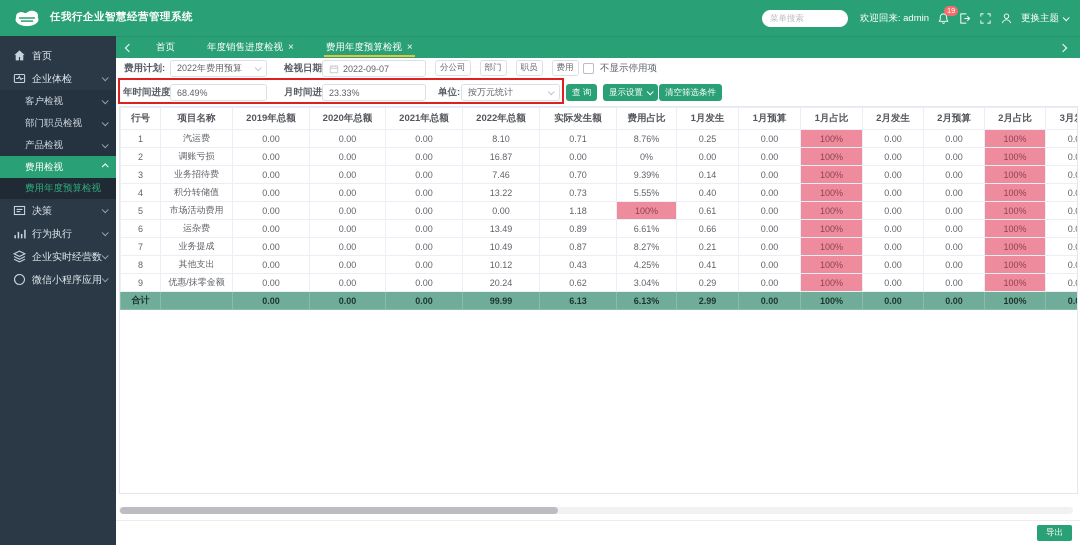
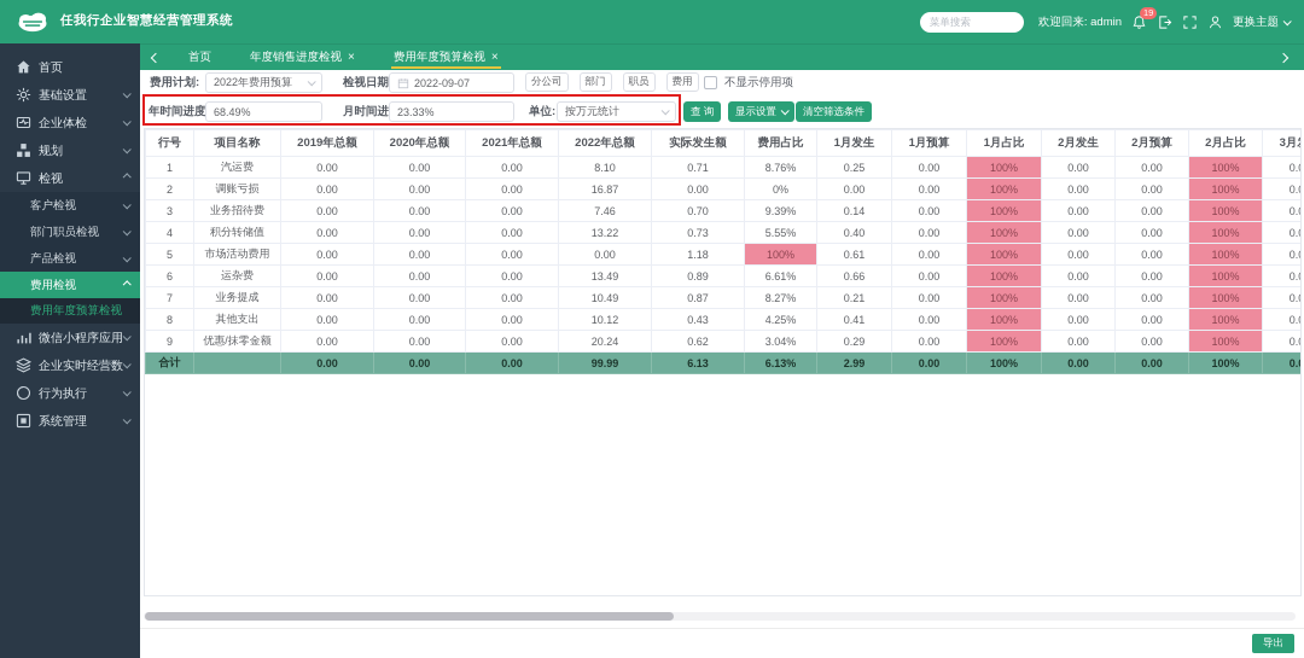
  任我行企业智慧经营管理系统
  菜单搜索
  欢迎回来: admin
  19
  更换主题
  首页
+ 基础设置
  企业体检
+ 规划
+ 检视
  客户检视
  部门职员检视
  产品检视
  费用检视
  费用年度预算检视
- 决策
- 行为执行
+ 微信小程序应用
  企业实时经营数
- 微信小程序应用
+ 行为执行
+ 系统管理
  首页
  年度销售进度检视
  ×
  费用年度预算检视
  ×
  费用计划:
  2022年费用预算
  检视日期
  2022-09-07
  分公司
  部门
  职员
  费用
  不显示停用项
  年时间进度
  68.49%
  23.33%
  单位:
  按万元统计
  查 询
  显示设置
  清空筛选条件
  行号	项目名称	2019年总额	2020年总额	2021年总额	2022年总额	实际发生额	费用占比	1月发生	1月预算	1月占比	2月发生	2月预算	2月占比	3月
  1	汽运费	0.00	0.00	0.00	8.10	0.71	8.76%	0.25	0.00	100%	0.00	0.00	100%	0.0
  2	调账亏损	0.00	0.00	0.00	16.87	0.00	0%	0.00	0.00	100%	0.00	0.00	100%	0.0
  3	业务招待费	0.00	0.00	0.00	7.46	0.70	9.39%	0.14	0.00	100%	0.00	0.00	100%	0.0
  4	积分转储值	0.00	0.00	0.00	13.22	0.73	5.55%	0.40	0.00	100%	0.00	0.00	100%	0.0
  5	市场活动费用	0.00	0.00	0.00	0.00	1.18	100%	0.61	0.00	100%	0.00	0.00	100%	0.0
  6	运杂费	0.00	0.00	0.00	13.49	0.89	6.61%	0.66	0.00	100%	0.00	0.00	100%	0.0
  7	业务提成	0.00	0.00	0.00	10.49	0.87	8.27%	0.21	0.00	100%	0.00	0.00	100%	0.0
  8	其他支出	0.00	0.00	0.00	10.12	0.43	4.25%	0.41	0.00	100%	0.00	0.00	100%	0.0
  9	优惠/抹零金额	0.00	0.00	0.00	20.24	0.62	3.04%	0.29	0.00	100%	0.00	0.00	100%	0.0
  合计		0.00	0.00	0.00	99.99	6.13	6.13%	2.99	0.00	100%	0.00	0.00	100%	0.0
  导出
